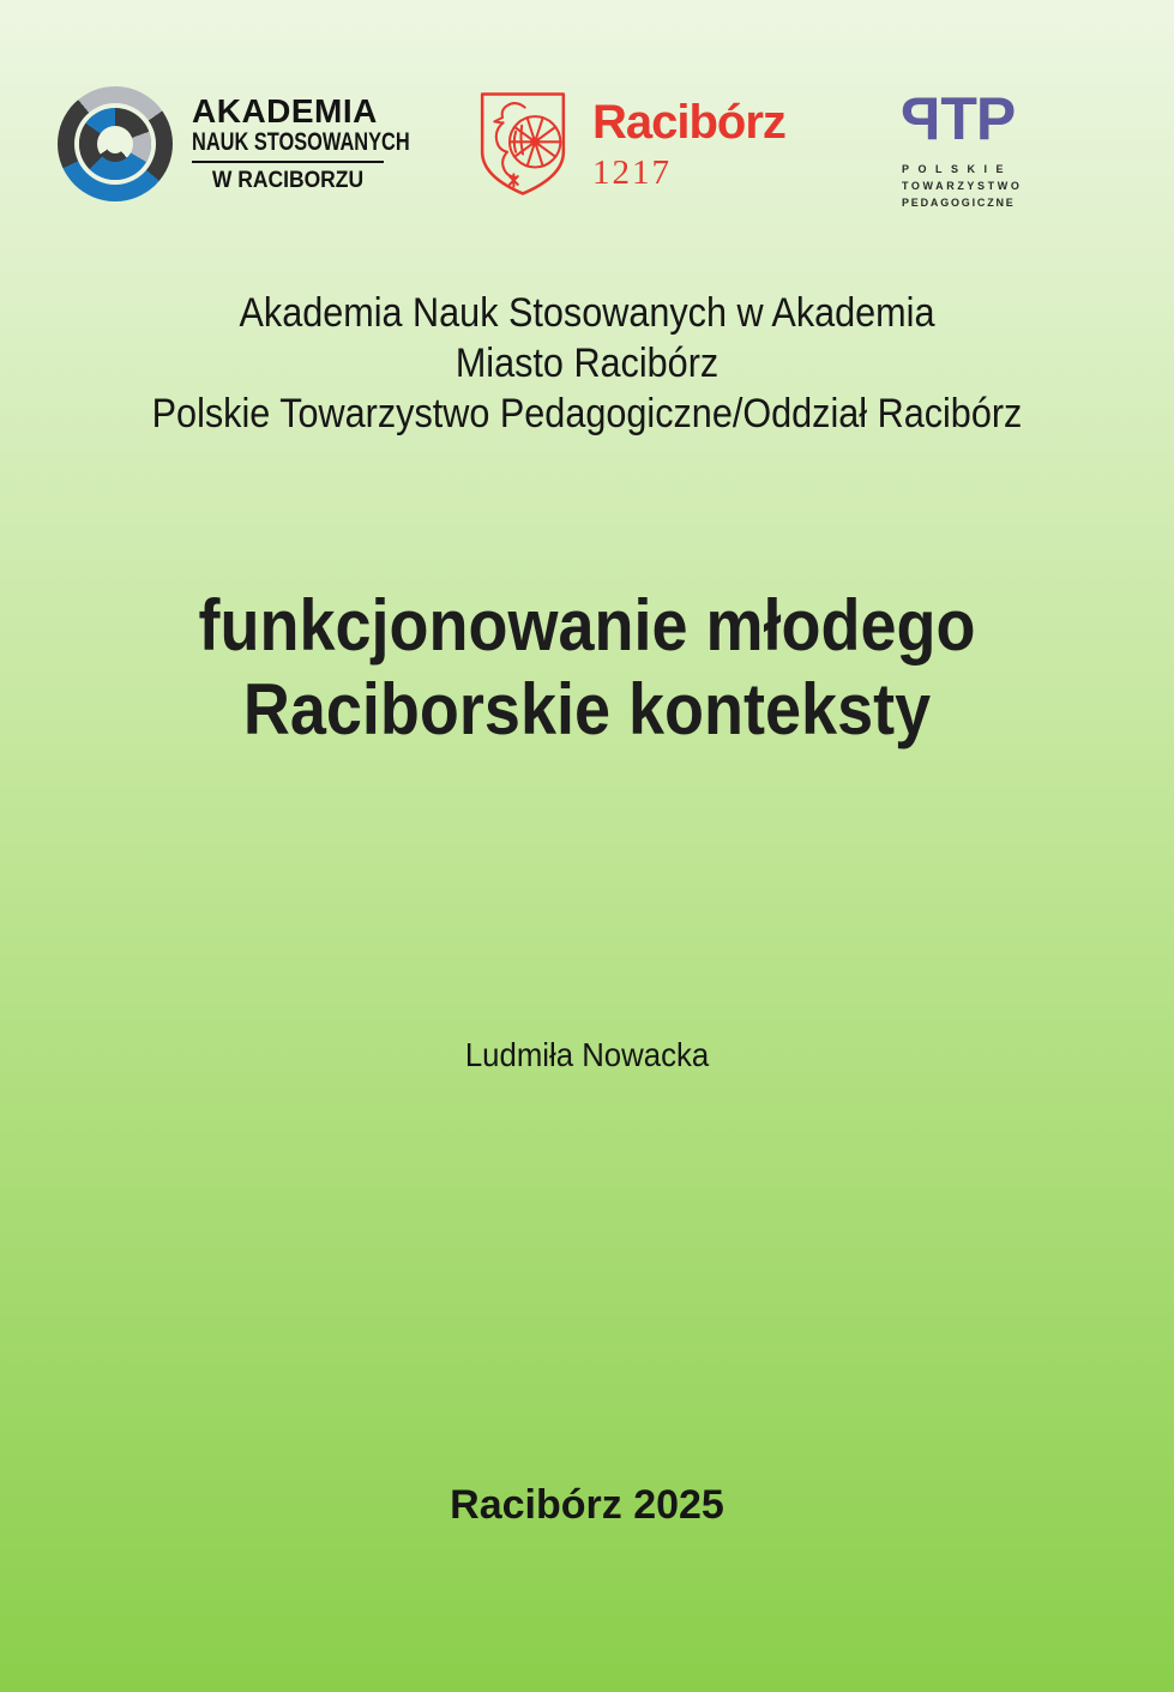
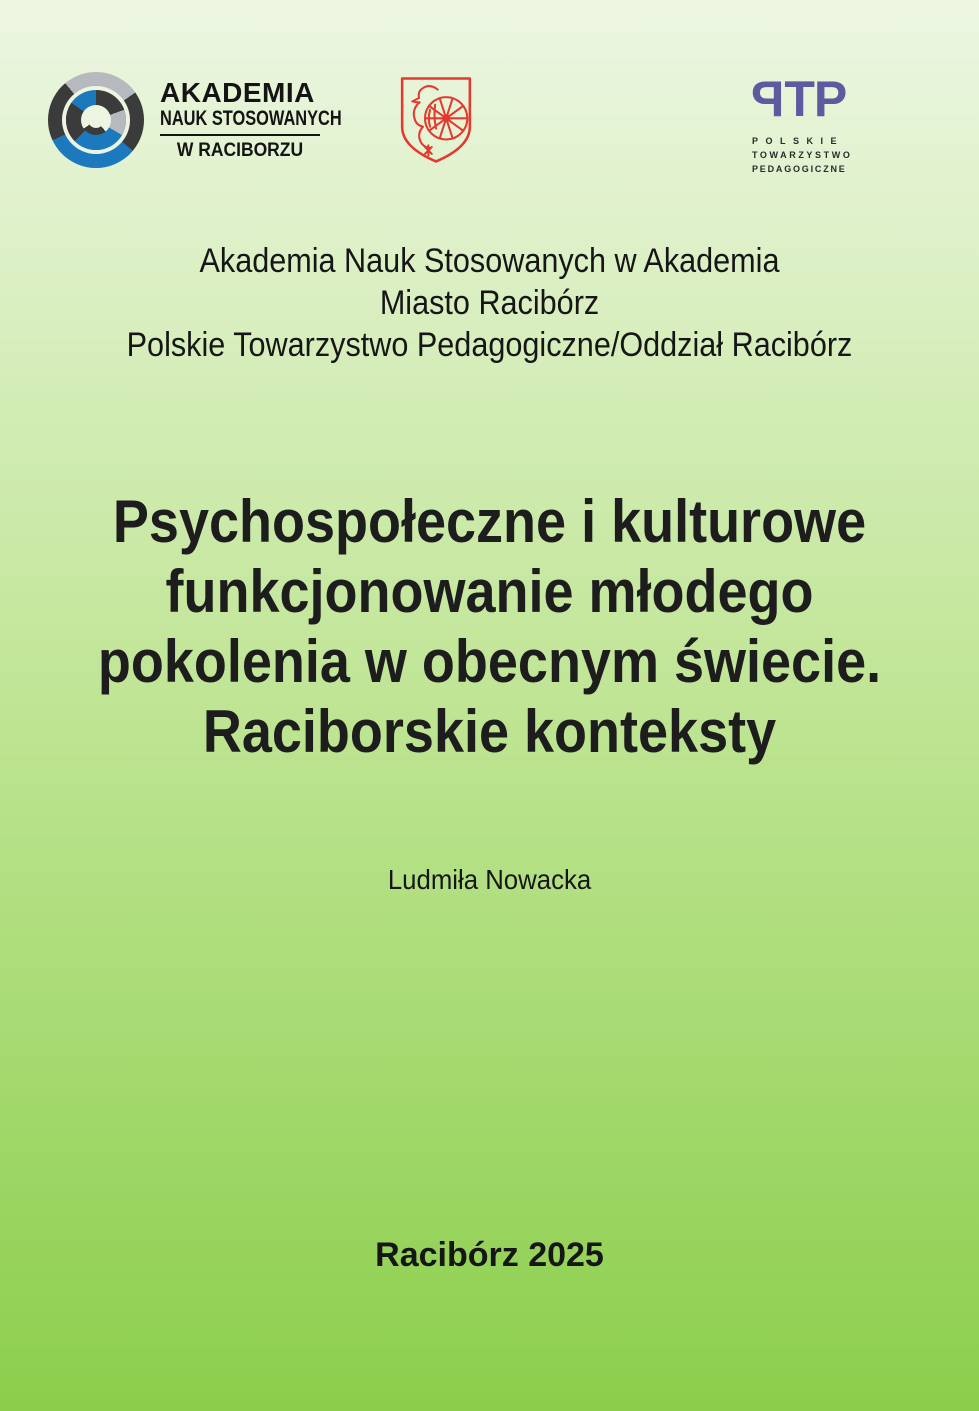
  AKADEMIA
  NAUK STOSOWANYCH
  W RACIBORZU
- Racibórz
- 1217
  POLSKIE
  TOWARZYSTWO
  PEDAGOGICZNE
  Akademia Nauk Stosowanych w Akademia
  Miasto Racibórz
  Polskie Towarzystwo Pedagogiczne/Oddział Racibórz
+ Psychospołeczne i kulturowe
  funkcjonowanie młodego
+ pokolenia w obecnym świecie.
  Raciborskie konteksty
  Ludmiła Nowacka
  Racibórz 2025
